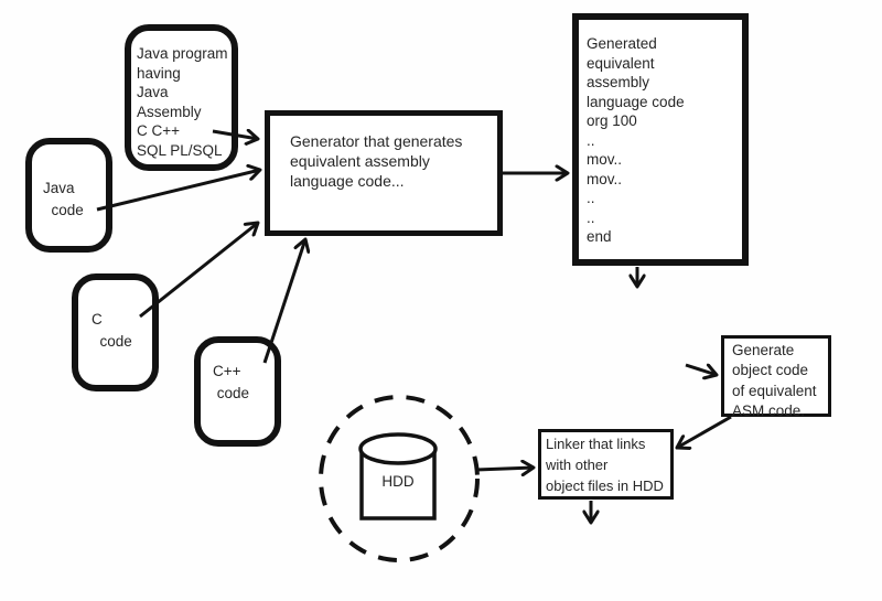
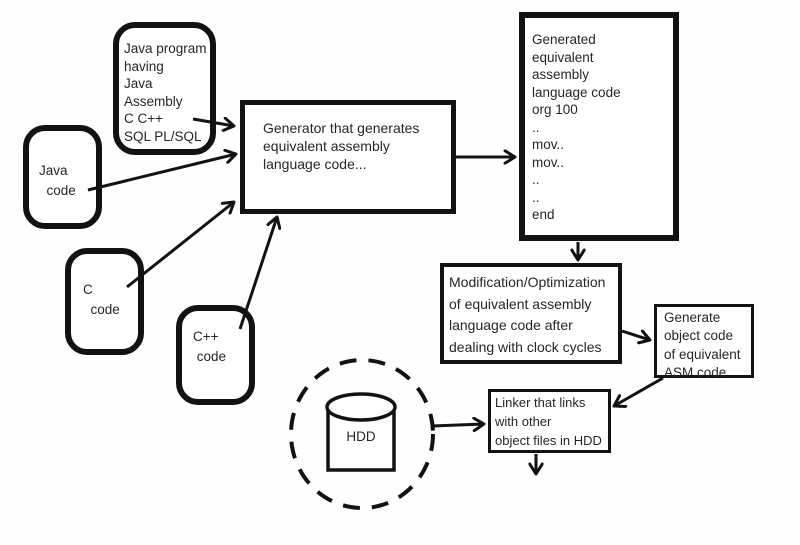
  Java program
  having
  Java
  Assembly
  C C++
  SQL PL/SQL
  Java
  code
  C
  code
  C++
  code
  Generator that generates
  equivalent assembly
  language code...
  Generated
  equivalent
  assembly
  language code
  org 100
  ..
  mov..
  mov..
  ..
  ..
  end
+ Modification/Optimization
+ of equivalent assembly
+ language code after
+ dealing with clock cycles
  Generate
  object code
  of equivalent
  ASM code.
  Linker that links
  with other
  object files in HDD
  HDD
